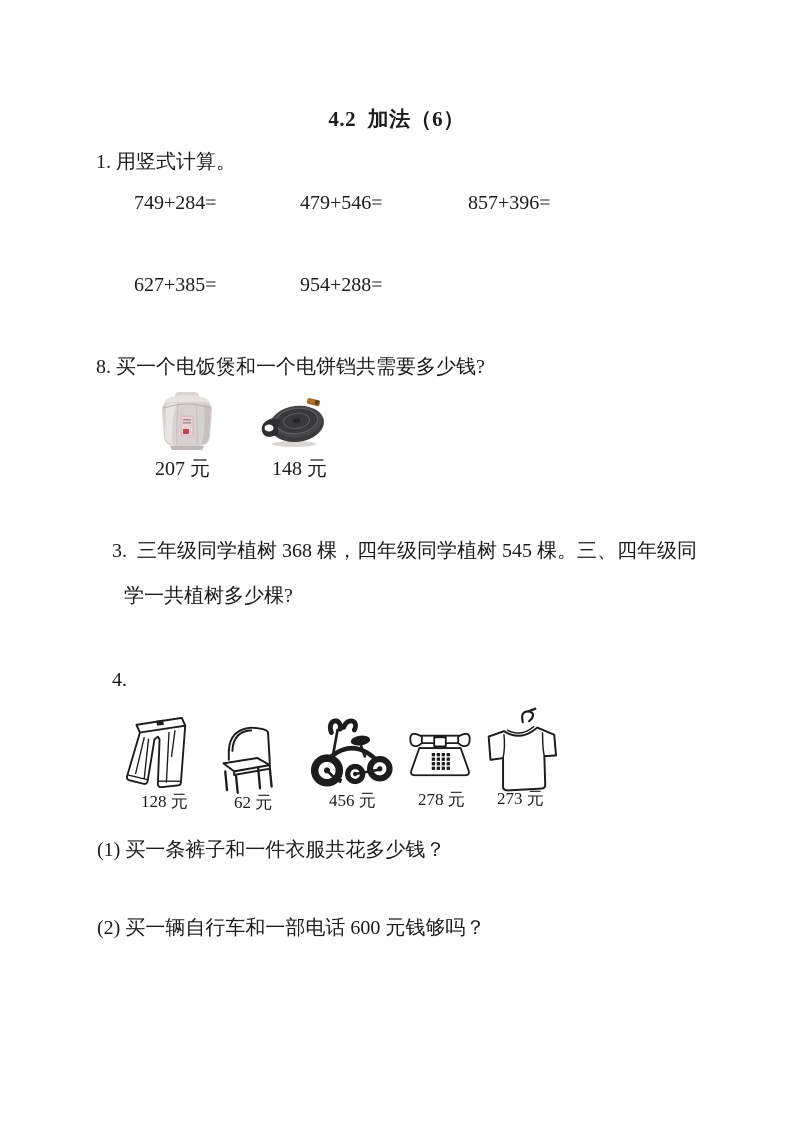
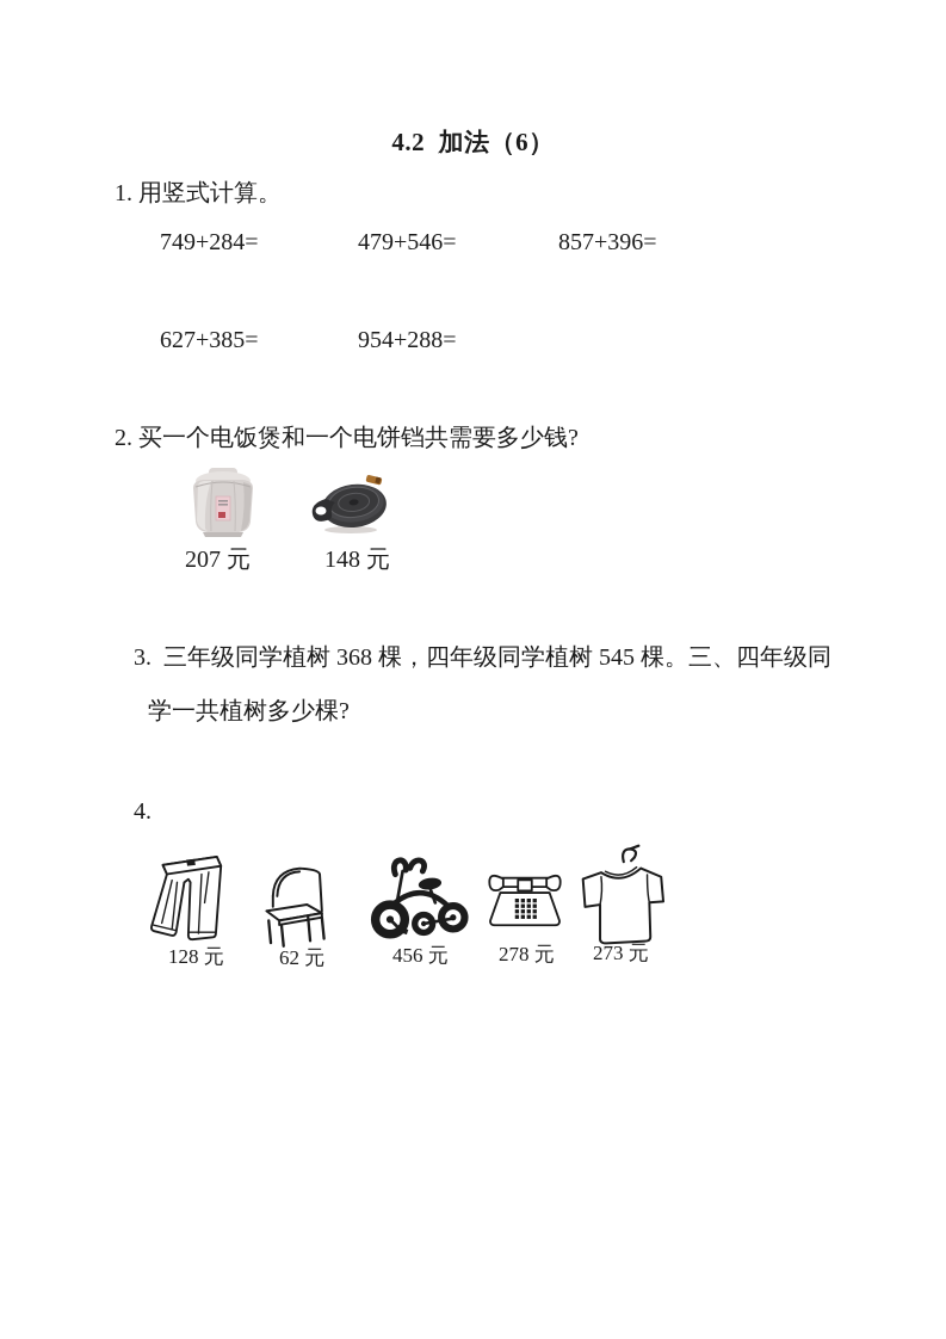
  4.2 加法（6）
  1. 用竖式计算。
  749+284=
  479+546=
  857+396=
  627+385=
  954+288=
- 8. 买一个电饭煲和一个电饼铛共需要多少钱?
+ 2. 买一个电饭煲和一个电饼铛共需要多少钱?
  207 元
  148 元
  3. 三年级同学植树 368 棵，四年级同学植树 545 棵。三、四年级同
  学一共植树多少棵?
  4.
  128 元
  62 元
  456 元
  278 元
  273 元
- (1) 买一条裤子和一件衣服共花多少钱？
- (2) 买一辆自行车和一部电话 600 元钱够吗？
